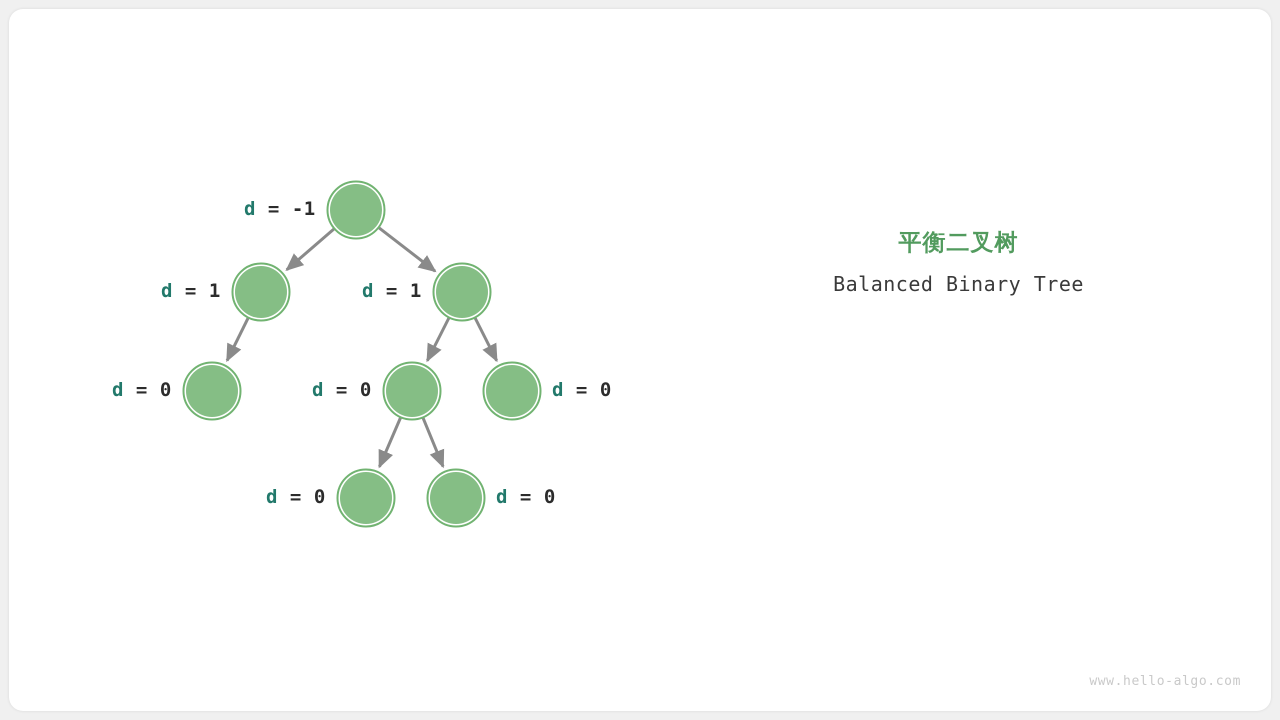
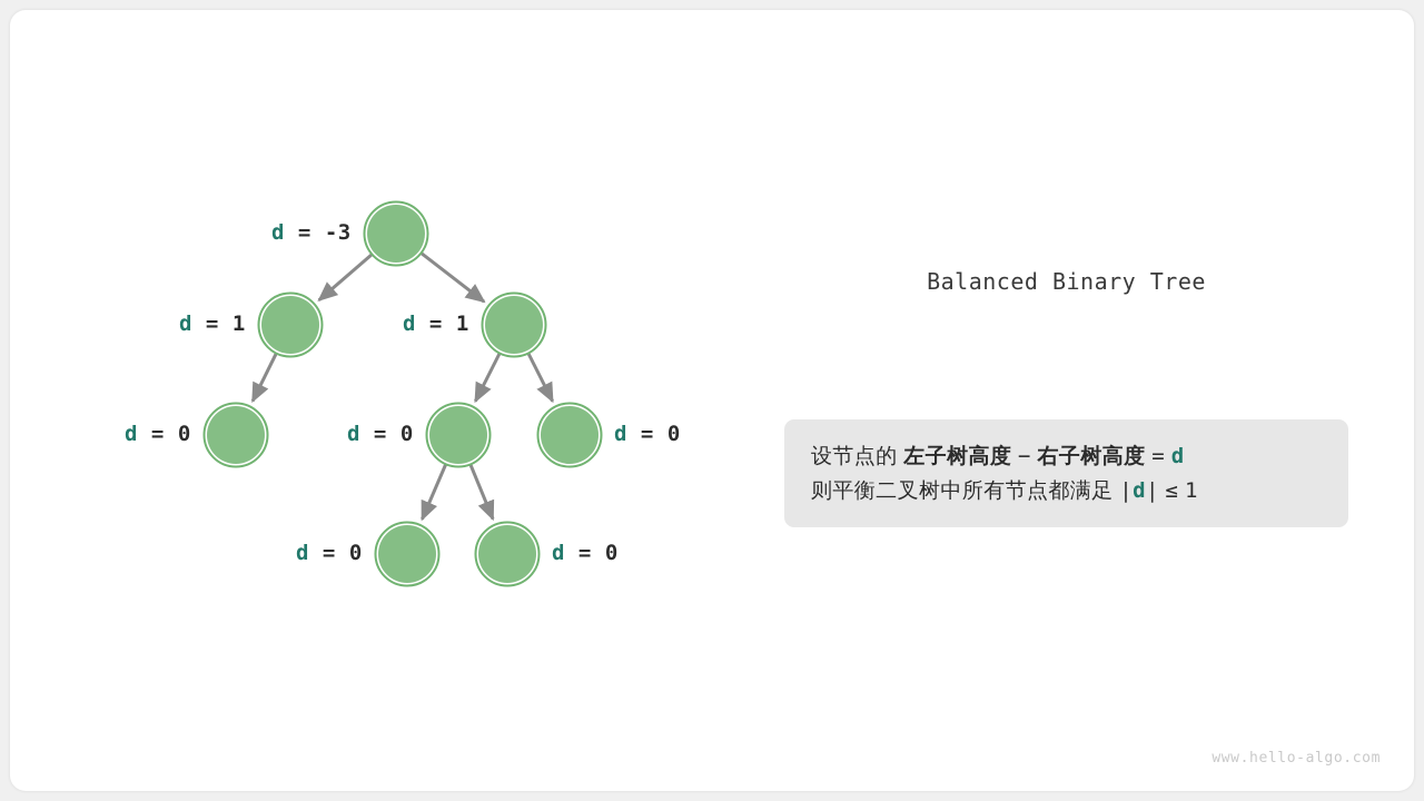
- d = -1
+ d = -3
  d = 1
  d = 1
  d = 0
  d = 0
  d = 0
  d = 0
  d = 0
- 平衡二叉树
  Balanced Binary Tree
+ 设节点的 左子树高度 − 右子树高度 = d
+ 则平衡二叉树中所有节点都满足 |d| ≤ 1
  www.hello-algo.com
